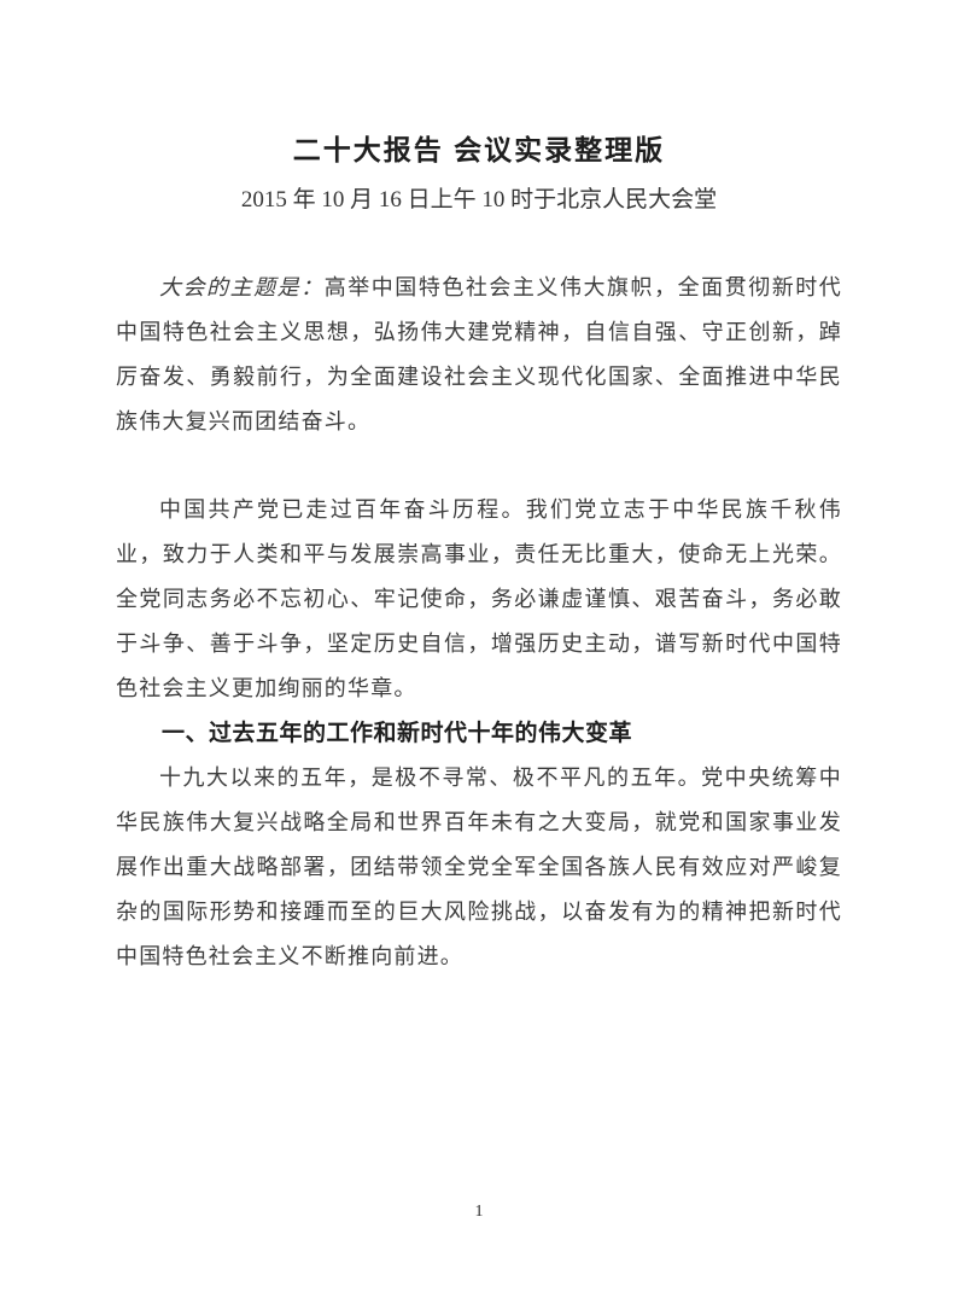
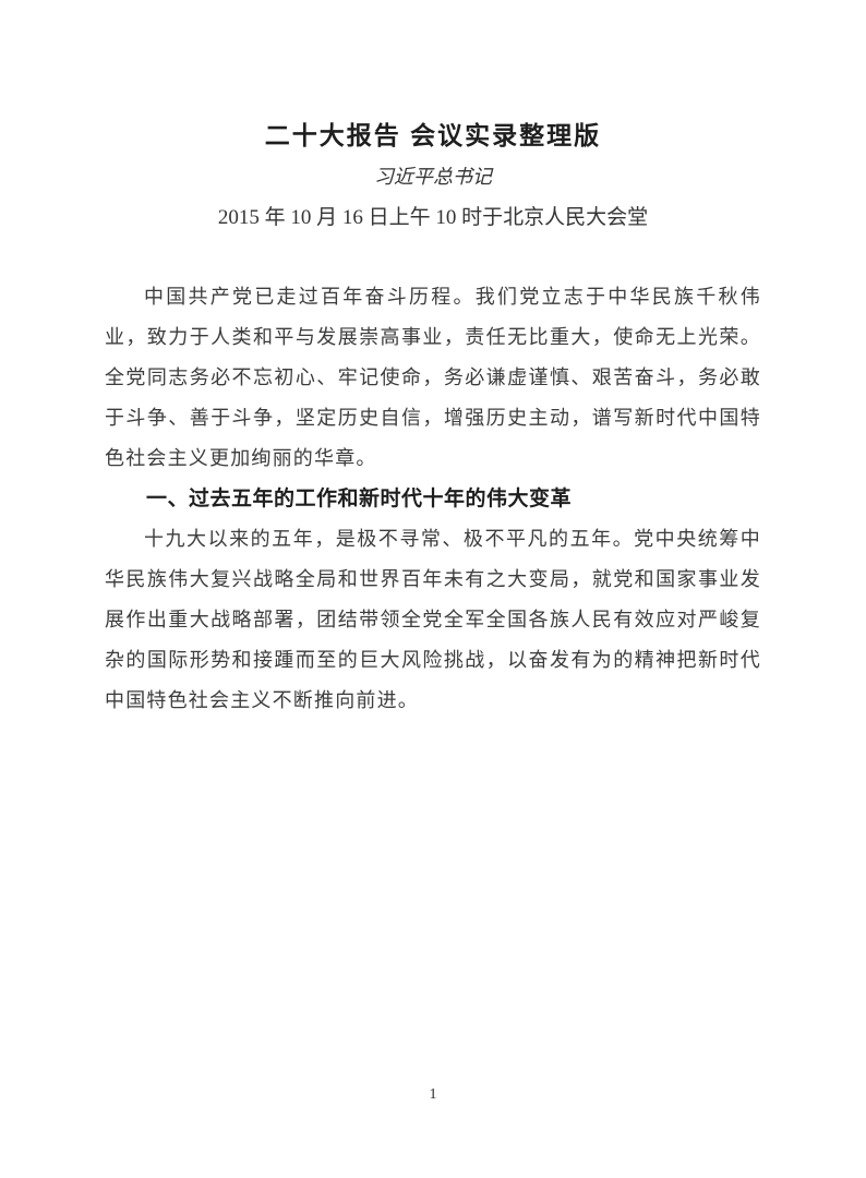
  二十大报告 会议实录整理版
+ 习近平总书记
  2015 年 10 月 16 日上午 10 时于北京人民大会堂
- 大会的主题是：高举中国特色社会主义伟大旗帜，全面贯彻新时代中国特色社会主义思想，弘扬伟大建党精神，自信自强、守正创新，踔厉奋发、勇毅前行，为全面建设社会主义现代化国家、全面推进中华民族伟大复兴而团结奋斗。
  中国共产党已走过百年奋斗历程。我们党立志于中华民族千秋伟业，致力于人类和平与发展崇高事业，责任无比重大，使命无上光荣。全党同志务必不忘初心、牢记使命，务必谦虚谨慎、艰苦奋斗，务必敢于斗争、善于斗争，坚定历史自信，增强历史主动，谱写新时代中国特色社会主义更加绚丽的华章。
  一、过去五年的工作和新时代十年的伟大变革
  十九大以来的五年，是极不寻常、极不平凡的五年。党中央统筹中华民族伟大复兴战略全局和世界百年未有之大变局，就党和国家事业发展作出重大战略部署，团结带领全党全军全国各族人民有效应对严峻复杂的国际形势和接踵而至的巨大风险挑战，以奋发有为的精神把新时代中国特色社会主义不断推向前进。
  1
